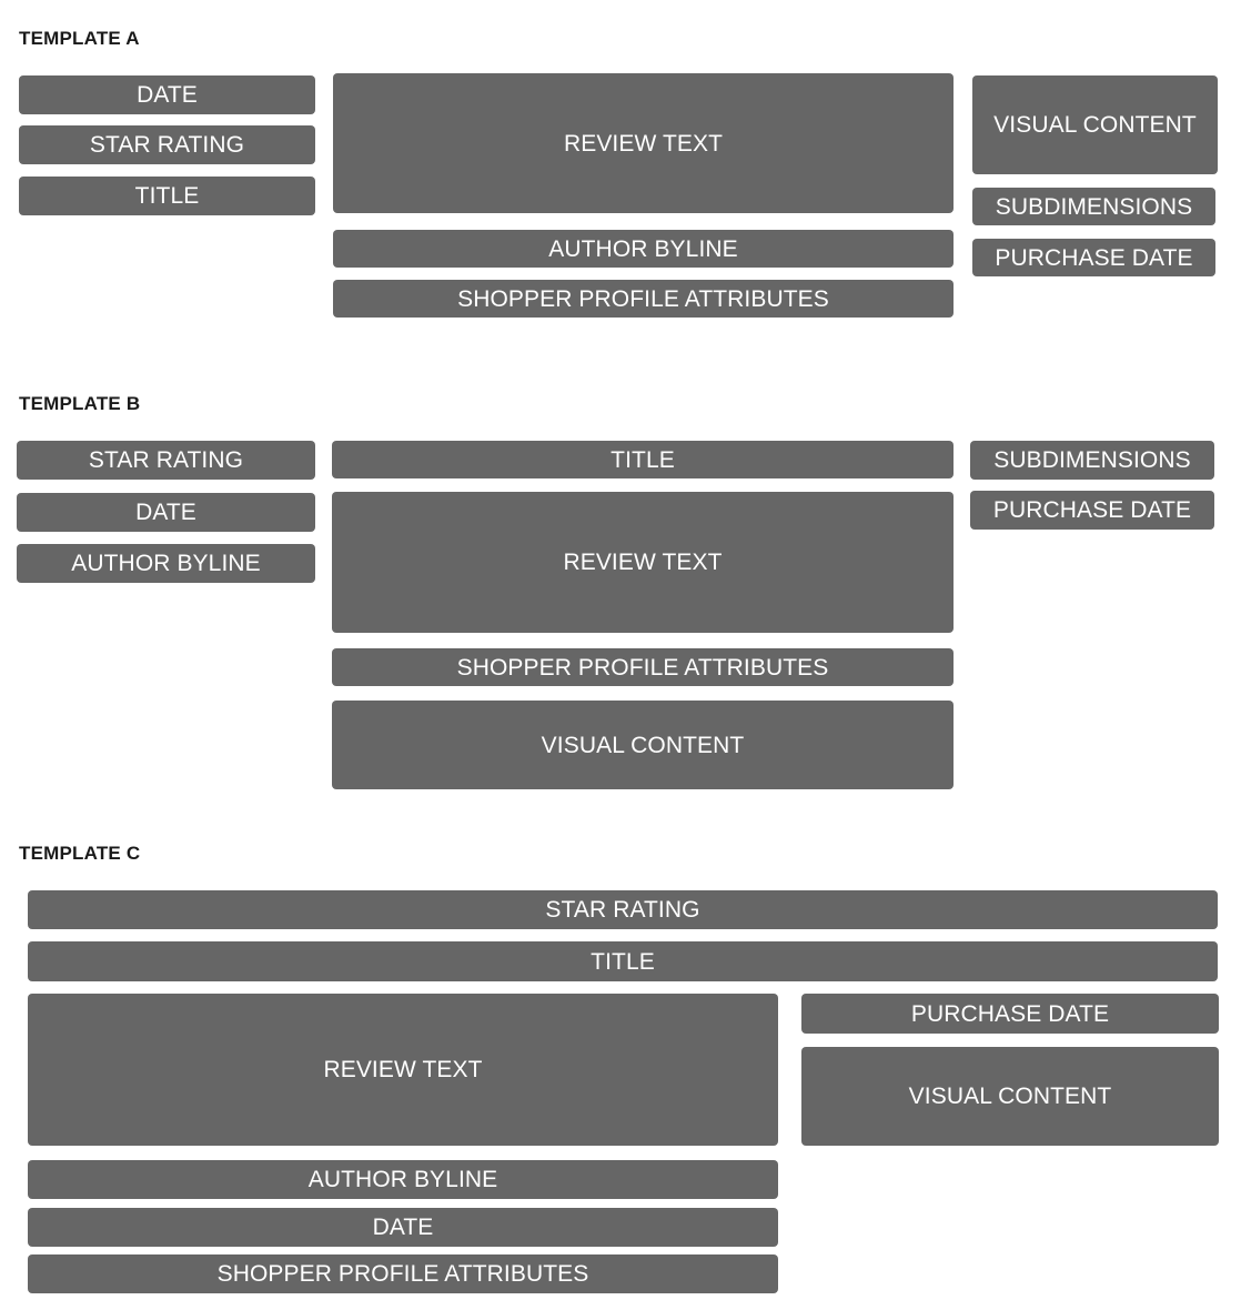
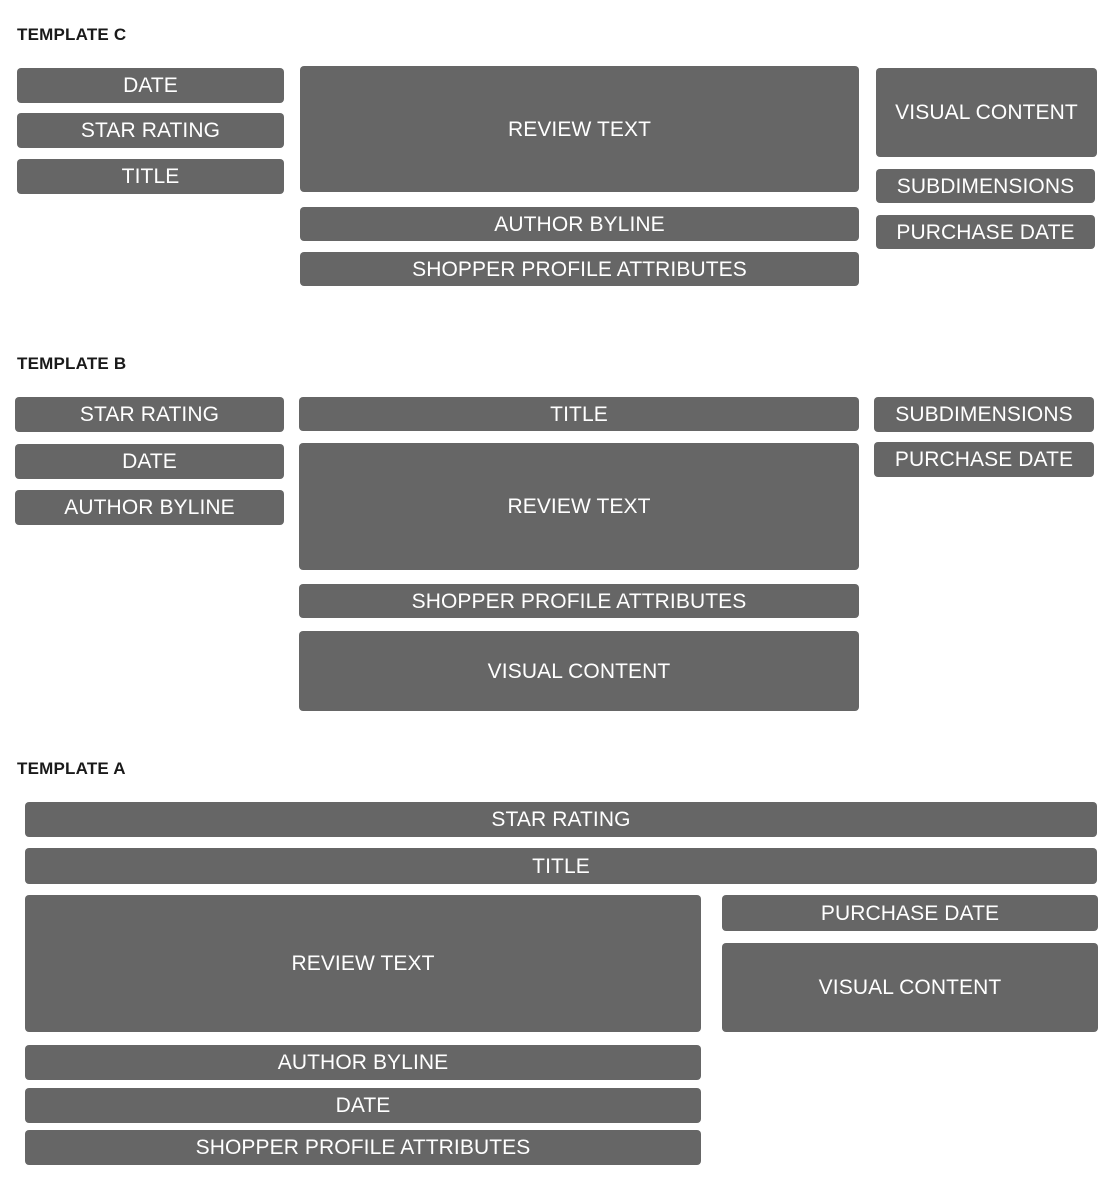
- TEMPLATE A
+ TEMPLATE C
  DATE
  STAR RATING
  TITLE
  REVIEW TEXT
  AUTHOR BYLINE
  SHOPPER PROFILE ATTRIBUTES
  VISUAL CONTENT
  SUBDIMENSIONS
  PURCHASE DATE
  TEMPLATE B
  STAR RATING
  DATE
  AUTHOR BYLINE
  TITLE
  REVIEW TEXT
  SHOPPER PROFILE ATTRIBUTES
  VISUAL CONTENT
  SUBDIMENSIONS
  PURCHASE DATE
- TEMPLATE C
+ TEMPLATE A
  STAR RATING
  TITLE
  REVIEW TEXT
  PURCHASE DATE
  VISUAL CONTENT
  AUTHOR BYLINE
  DATE
  SHOPPER PROFILE ATTRIBUTES
